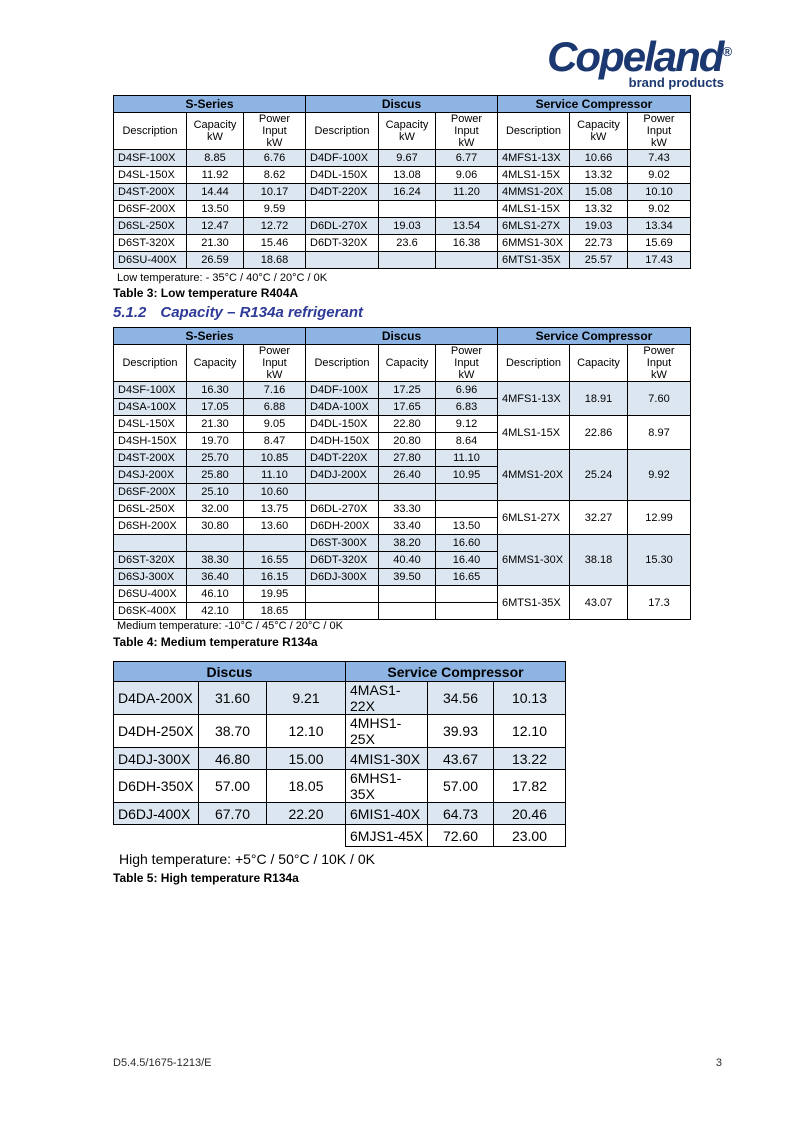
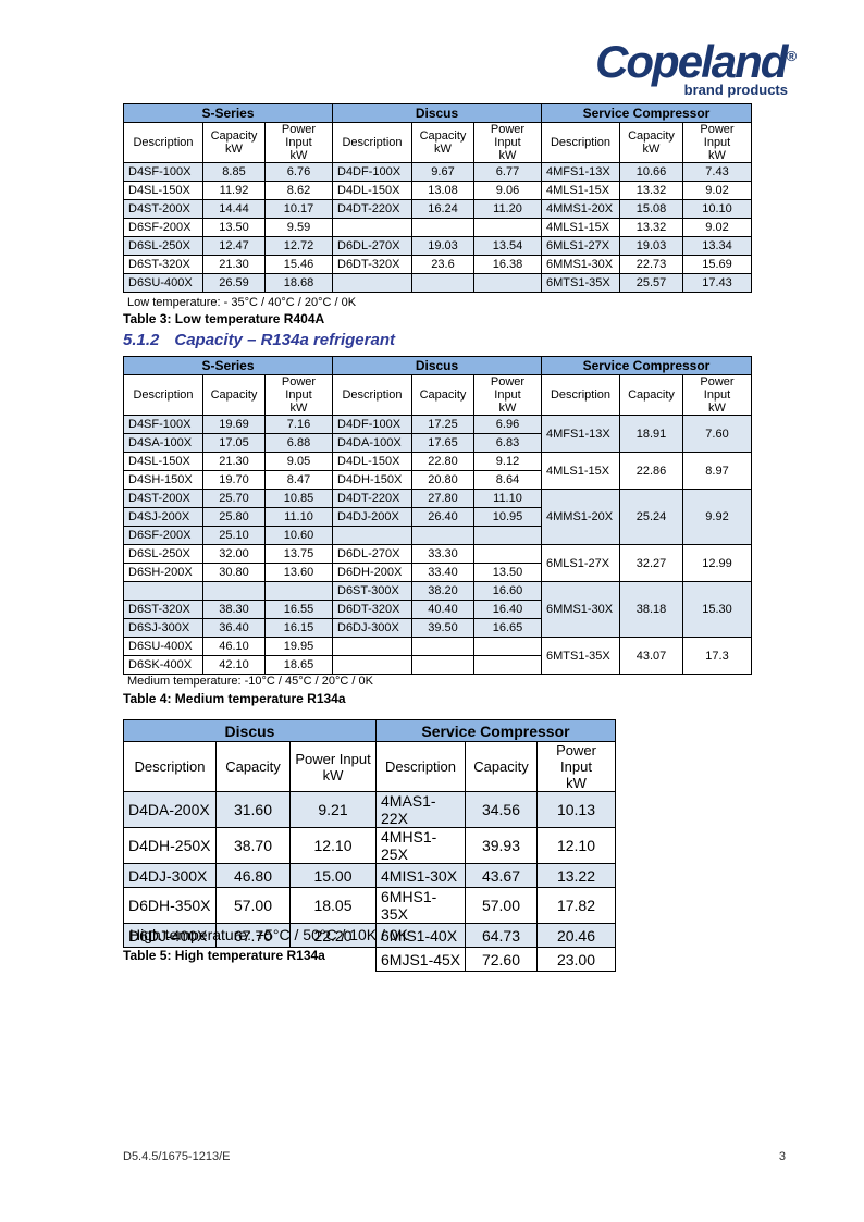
  Copeland®
  brand products
  S-Series	Discus	Service Compressor
  Description	Capacity kW	Power Input kW	Description	Capacity kW	Power Input kW	Description	Capacity kW	Power Input kW
  D4SF-100X	8.85	6.76	D4DF-100X	9.67	6.77	4MFS1-13X	10.66	7.43
  D4SL-150X	11.92	8.62	D4DL-150X	13.08	9.06	4MLS1-15X	13.32	9.02
  D4ST-200X	14.44	10.17	D4DT-220X	16.24	11.20	4MMS1-20X	15.08	10.10
  D6SF-200X	13.50	9.59				4MLS1-15X	13.32	9.02
  D6SL-250X	12.47	12.72	D6DL-270X	19.03	13.54	6MLS1-27X	19.03	13.34
  D6ST-320X	21.30	15.46	D6DT-320X	23.6	16.38	6MMS1-30X	22.73	15.69
  D6SU-400X	26.59	18.68				6MTS1-35X	25.57	17.43
  Low temperature: - 35°C / 40°C / 20°C / 0K
  Table 3: Low temperature R404A
  5.1.2 Capacity – R134a refrigerant
  S-Series	Discus	Service Compressor
  Description	Capacity	Power Input kW	Description	Capacity	Power Input kW	Description	Capacity	Power Input kW
- D4SF-100X	16.30	7.16	D4DF-100X	17.25	6.96	4MFS1-13X	18.91	7.60
+ D4SF-100X	19.69	7.16	D4DF-100X	17.25	6.96	4MFS1-13X	18.91	7.60
  D4SA-100X	17.05	6.88	D4DA-100X	17.65	6.83
  D4SL-150X	21.30	9.05	D4DL-150X	22.80	9.12	4MLS1-15X	22.86	8.97
  D4SH-150X	19.70	8.47	D4DH-150X	20.80	8.64
  D4ST-200X	25.70	10.85	D4DT-220X	27.80	11.10	4MMS1-20X	25.24	9.92
  D4SJ-200X	25.80	11.10	D4DJ-200X	26.40	10.95
  D6SF-200X	25.10	10.60
  D6SL-250X	32.00	13.75	D6DL-270X	33.30		6MLS1-27X	32.27	12.99
  D6SH-200X	30.80	13.60	D6DH-200X	33.40	13.50
  			D6ST-300X	38.20	16.60	6MMS1-30X	38.18	15.30
  D6ST-320X	38.30	16.55	D6DT-320X	40.40	16.40
  D6SJ-300X	36.40	16.15	D6DJ-300X	39.50	16.65
  D6SU-400X	46.10	19.95				6MTS1-35X	43.07	17.3
  D6SK-400X	42.10	18.65
  Medium temperature: -10°C / 45°C / 20°C / 0K
  Table 4: Medium temperature R134a
  Discus	Service Compressor
+ Description	Capacity	Power Input kW	Description	Capacity	Power Input kW
  D4DA-200X	31.60	9.21	4MAS1-22X	34.56	10.13
  D4DH-250X	38.70	12.10	4MHS1-25X	39.93	12.10
  D4DJ-300X	46.80	15.00	4MIS1-30X	43.67	13.22
  D6DH-350X	57.00	18.05	6MHS1-35X	57.00	17.82
  D6DJ-400X	67.70	22.20	6MIS1-40X	64.73	20.46
  			6MJS1-45X	72.60	23.00
  High temperature: +5°C / 50°C / 10K / 0K
  Table 5: High temperature R134a
  D5.4.5/1675-1213/E
  3
